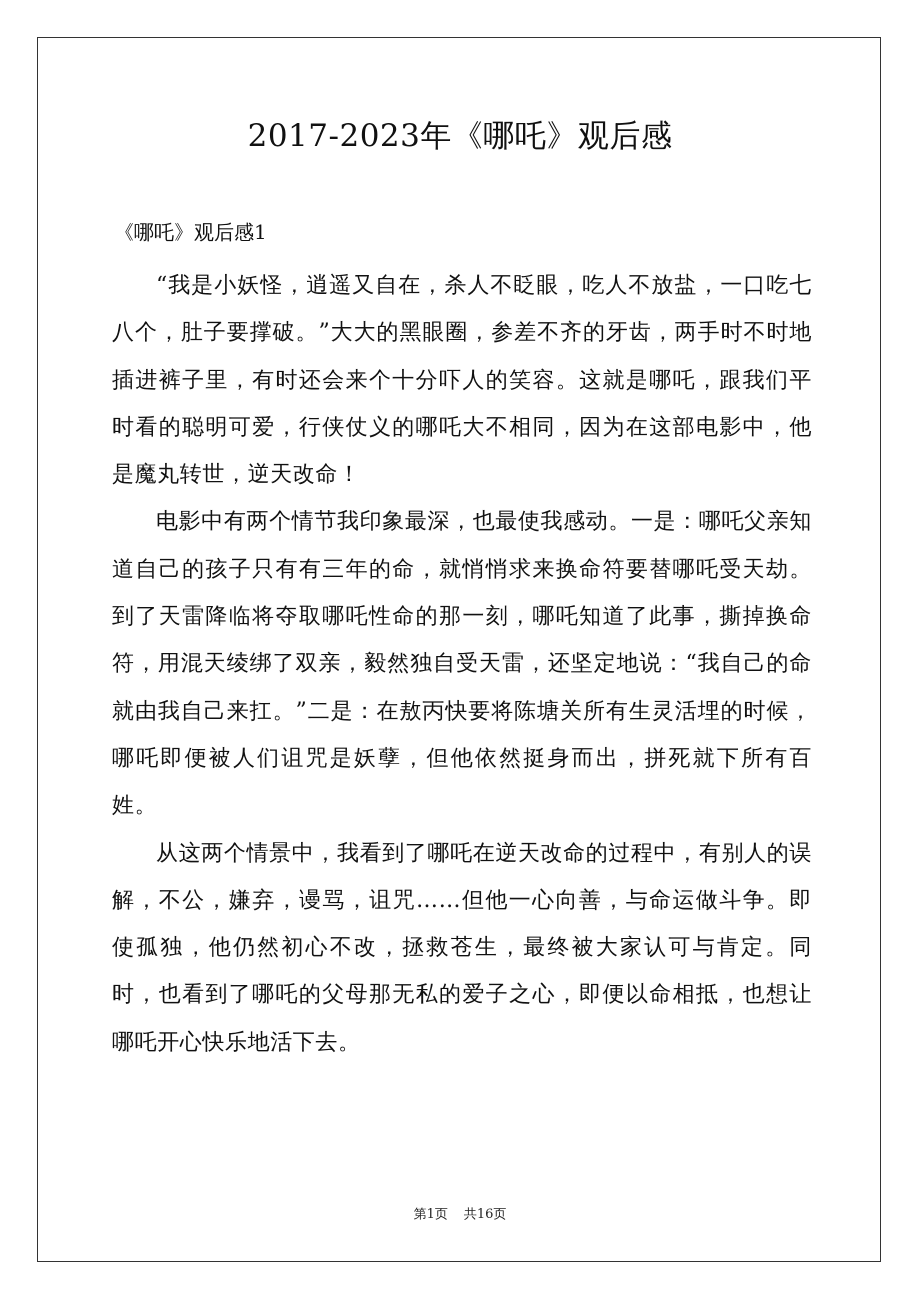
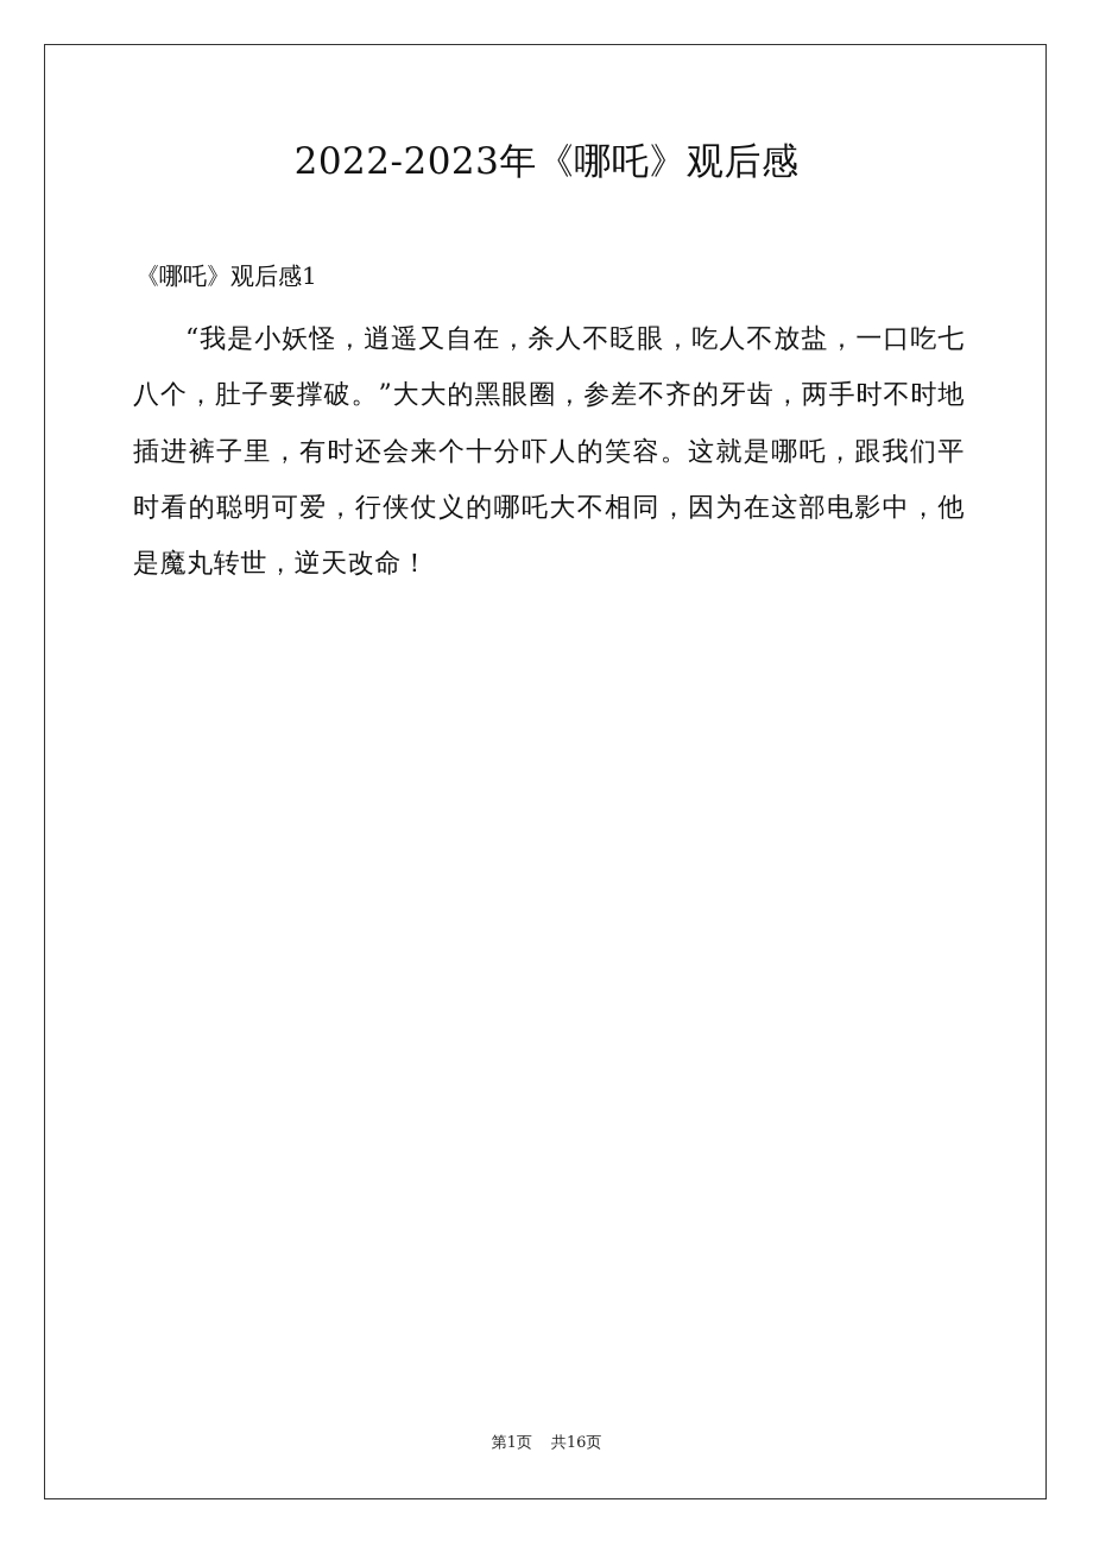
- 2017-2023年《哪吒》观后感
+ 2022-2023年《哪吒》观后感
  《哪吒》观后感1
  “我是小妖怪，逍遥又自在，杀人不眨眼，吃人不放盐，一口吃七八个，肚子要撑破。”大大的黑眼圈，参差不齐的牙齿，两手时不时地插进裤子里，有时还会来个十分吓人的笑容。这就是哪吒，跟我们平时看的聪明可爱，行侠仗义的哪吒大不相同，因为在这部电影中，他是魔丸转世，逆天改命！
- 电影中有两个情节我印象最深，也最使我感动。一是：哪吒父亲知道自己的孩子只有有三年的命，就悄悄求来换命符要替哪吒受天劫。到了天雷降临将夺取哪吒性命的那一刻，哪吒知道了此事，撕掉换命符，用混天绫绑了双亲，毅然独自受天雷，还坚定地说：“我自己的命就由我自己来扛。”二是：在敖丙快要将陈塘关所有生灵活埋的时候，哪吒即便被人们诅咒是妖孽，但他依然挺身而出，拼死就下所有百姓。
- 从这两个情景中，我看到了哪吒在逆天改命的过程中，有别人的误解，不公，嫌弃，谩骂，诅咒……但他一心向善，与命运做斗争。即使孤独，他仍然初心不改，拯救苍生，最终被大家认可与肯定。同时，也看到了哪吒的父母那无私的爱子之心，即便以命相抵，也想让哪吒开心快乐地活下去。
  第1页 共16页
